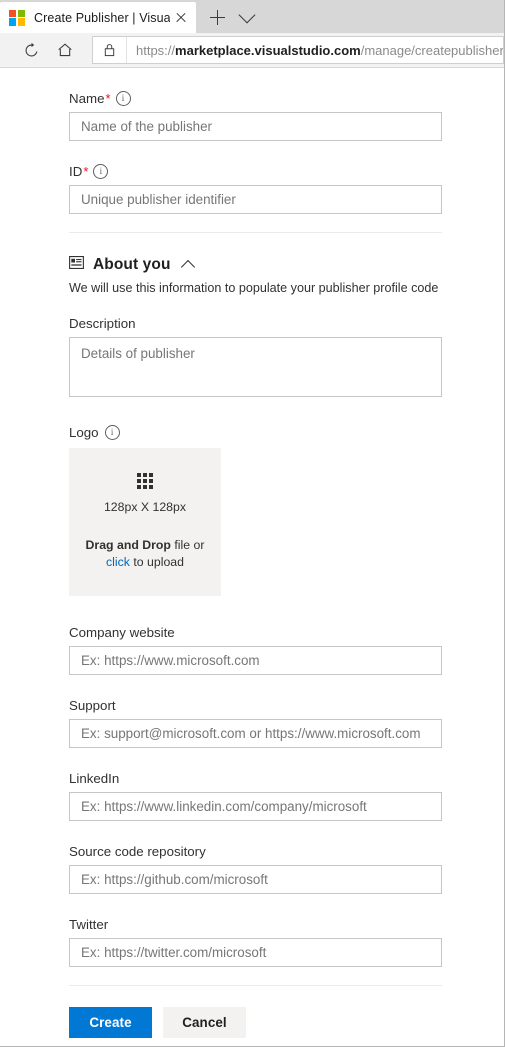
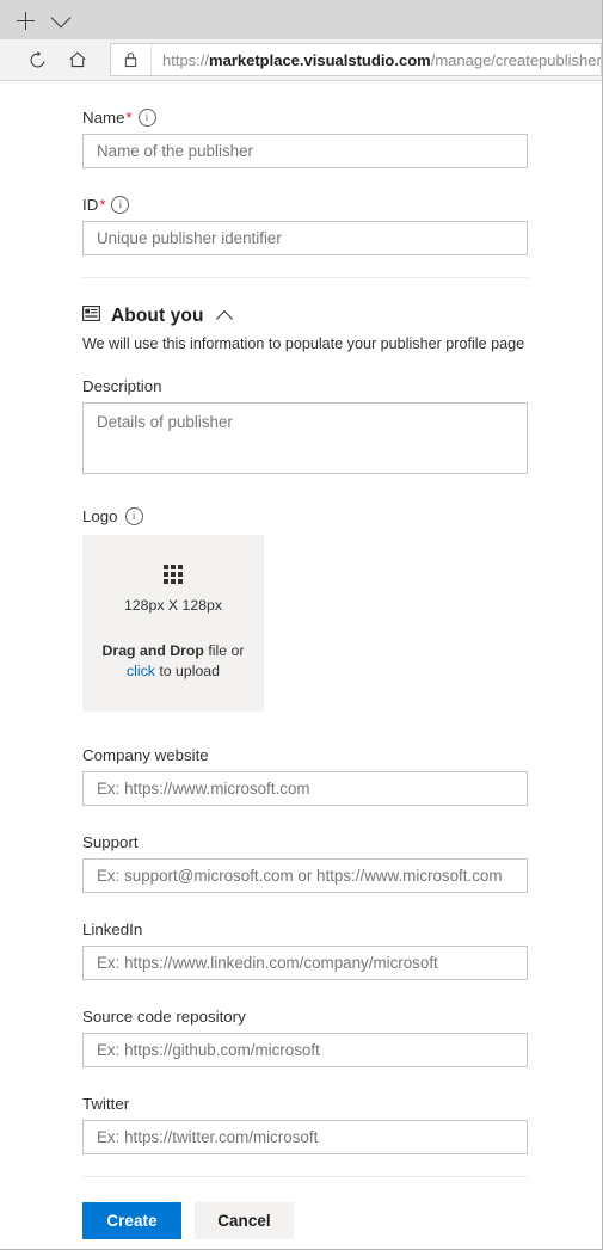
- Create Publisher | Visua
  https://marketplace.visualstudio.com/manage/createpublisher
  Name
  *
  i
  Name of the publisher
  ID
  *
  i
  Unique publisher identifier
  About you
- We will use this information to populate your publisher profile code
+ We will use this information to populate your publisher profile page
  Description
  Details of publisher
  Logo
  i
  128px X 128px
  Drag and Drop file or
  click to upload
  Company website
  Ex: https://www.microsoft.com
  Support
  Ex: support@microsoft.com or https://www.microsoft.com
  LinkedIn
  Ex: https://www.linkedin.com/company/microsoft
  Source code repository
  Ex: https://github.com/microsoft
  Twitter
  Ex: https://twitter.com/microsoft
  Create
  Cancel
